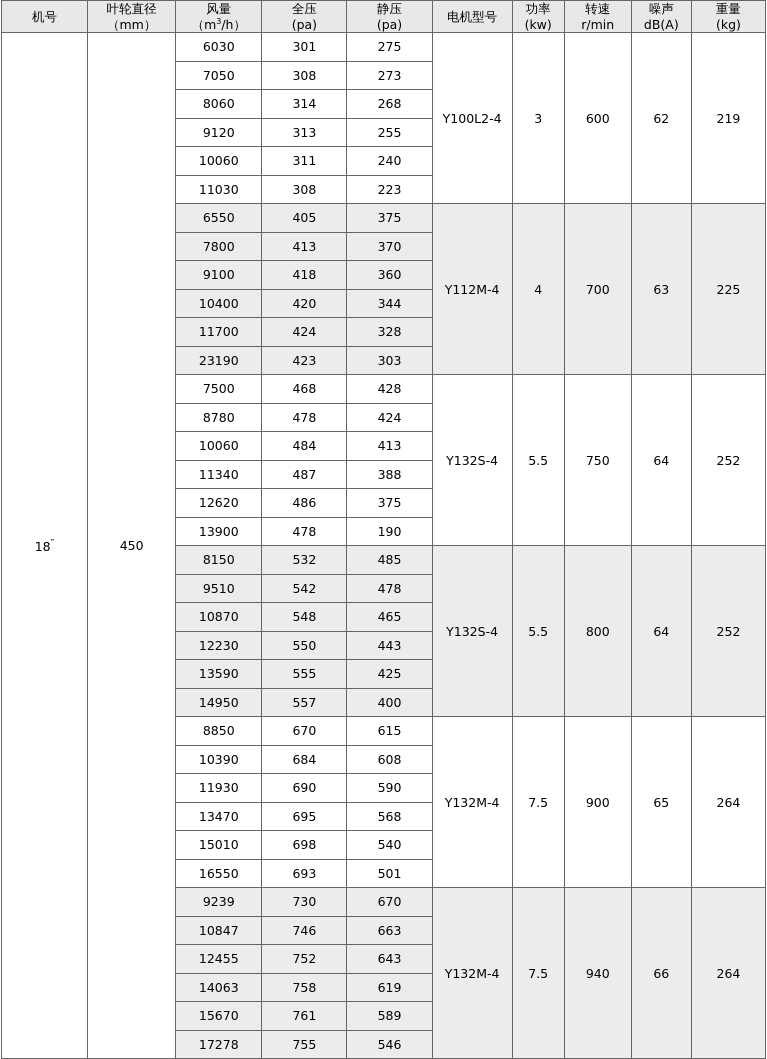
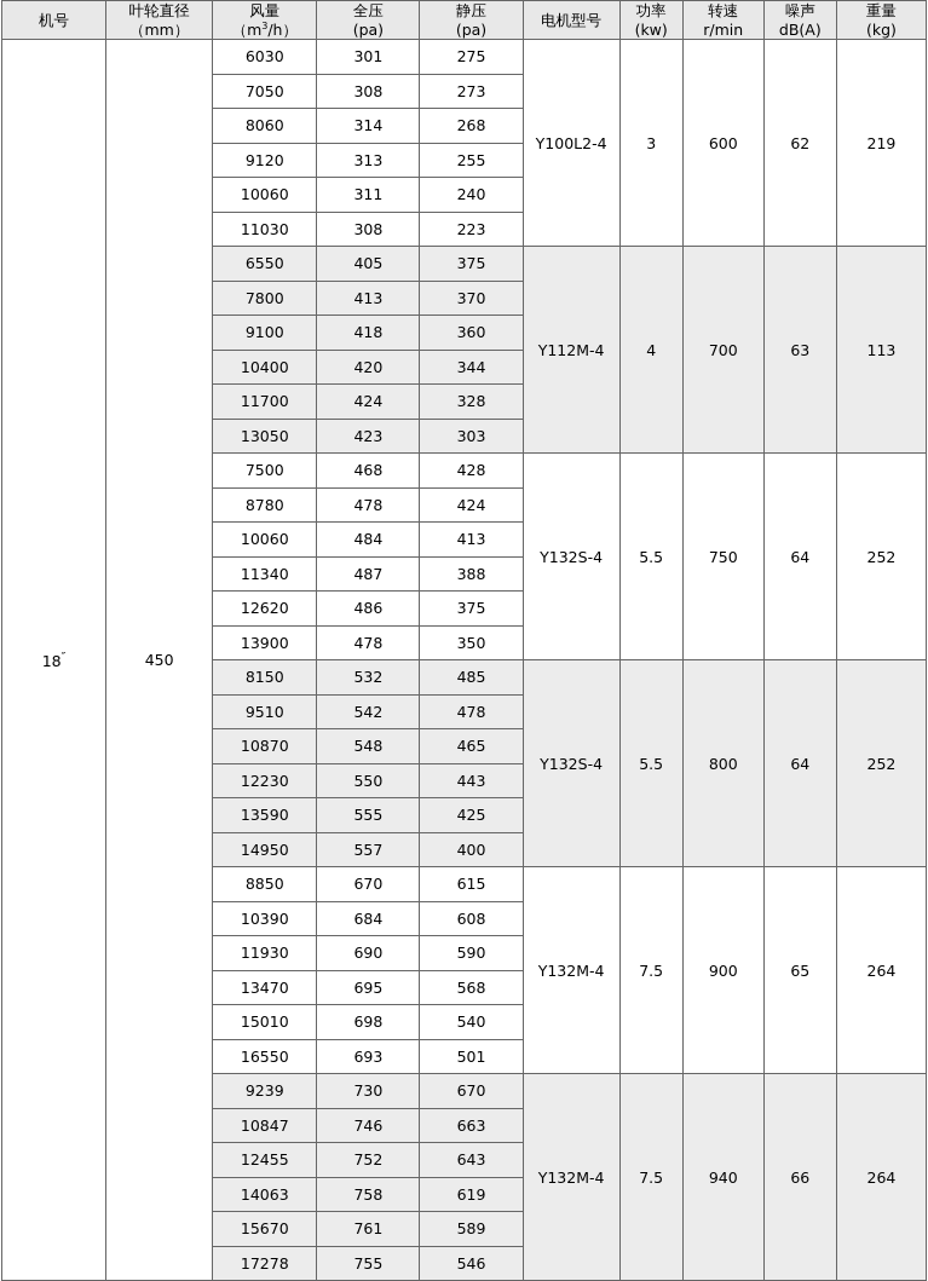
  机号	叶轮直径（mm）	风量（m3/h）	全压(pa)	静压(pa)	电机型号	功率(kw)	转速r/min	噪声dB(A)	重量(kg)
  18″	450	6030	301	275	Y100L2-4	3	600	62	219
  7050	308	273
  8060	314	268
  9120	313	255
  10060	311	240
  11030	308	223
- 6550	405	375	Y112M-4	4	700	63	225
+ 6550	405	375	Y112M-4	4	700	63	113
  7800	413	370
  9100	418	360
  10400	420	344
  11700	424	328
- 23190	423	303
+ 13050	423	303
  7500	468	428	Y132S-4	5.5	750	64	252
  8780	478	424
  10060	484	413
  11340	487	388
  12620	486	375
- 13900	478	190
+ 13900	478	350
  8150	532	485	Y132S-4	5.5	800	64	252
  9510	542	478
  10870	548	465
  12230	550	443
  13590	555	425
  14950	557	400
  8850	670	615	Y132M-4	7.5	900	65	264
  10390	684	608
  11930	690	590
  13470	695	568
  15010	698	540
  16550	693	501
  9239	730	670	Y132M-4	7.5	940	66	264
  10847	746	663
  12455	752	643
  14063	758	619
  15670	761	589
  17278	755	546
